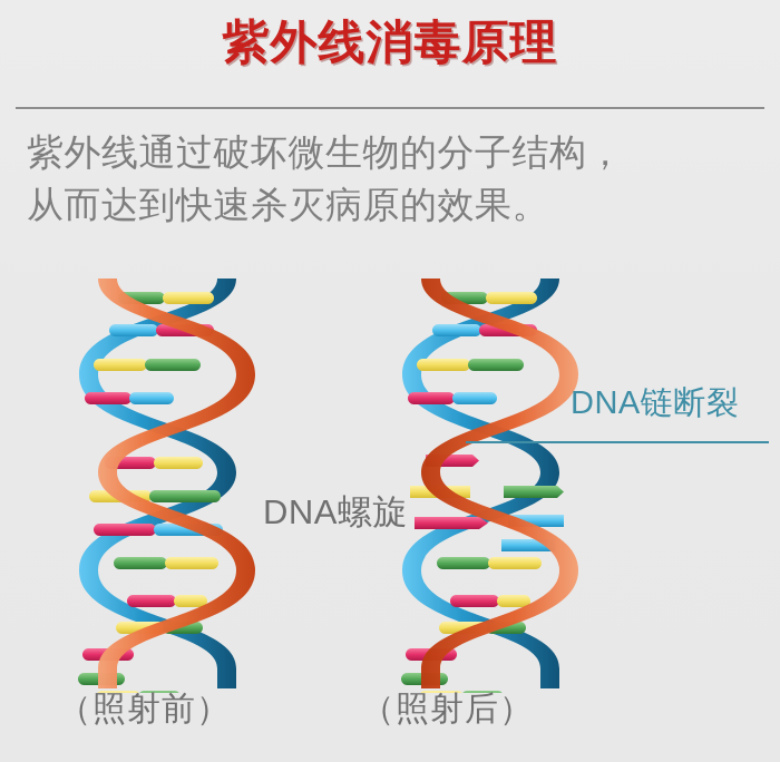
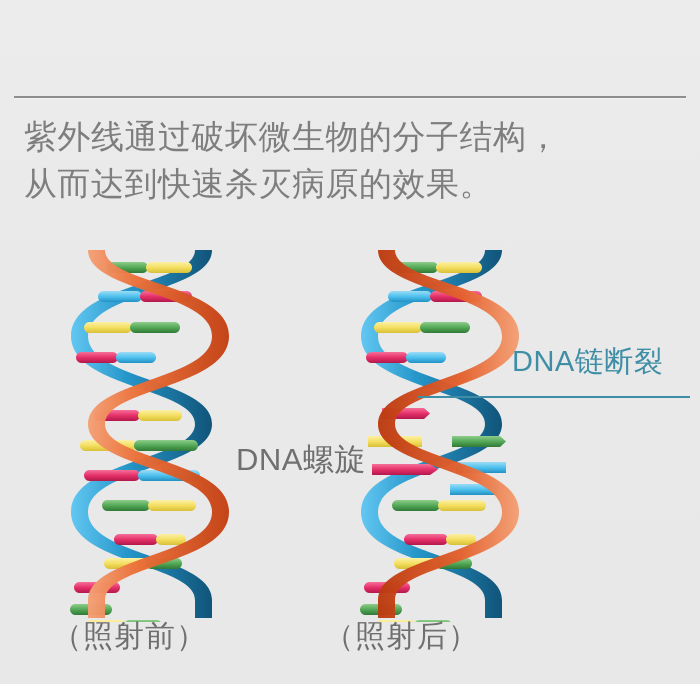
- 紫外线消毒原理
  紫外线通过破坏微生物的分子结构，
  从而达到快速杀灭病原的效果。
  DNA螺旋
  DNA链断裂
  （照射前）
  （照射后）
